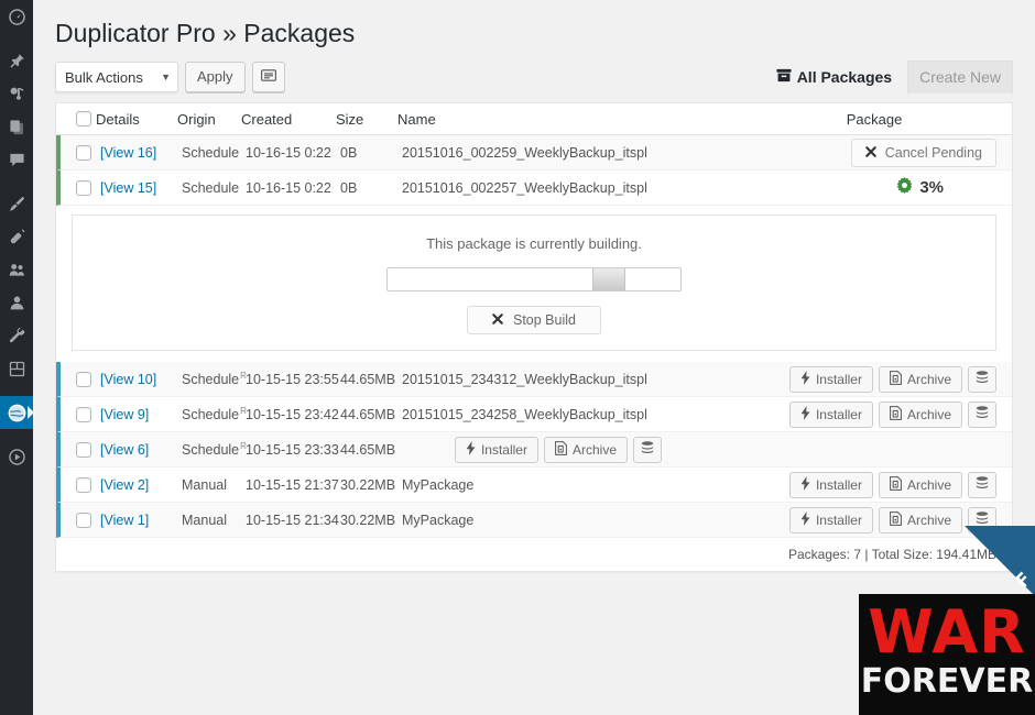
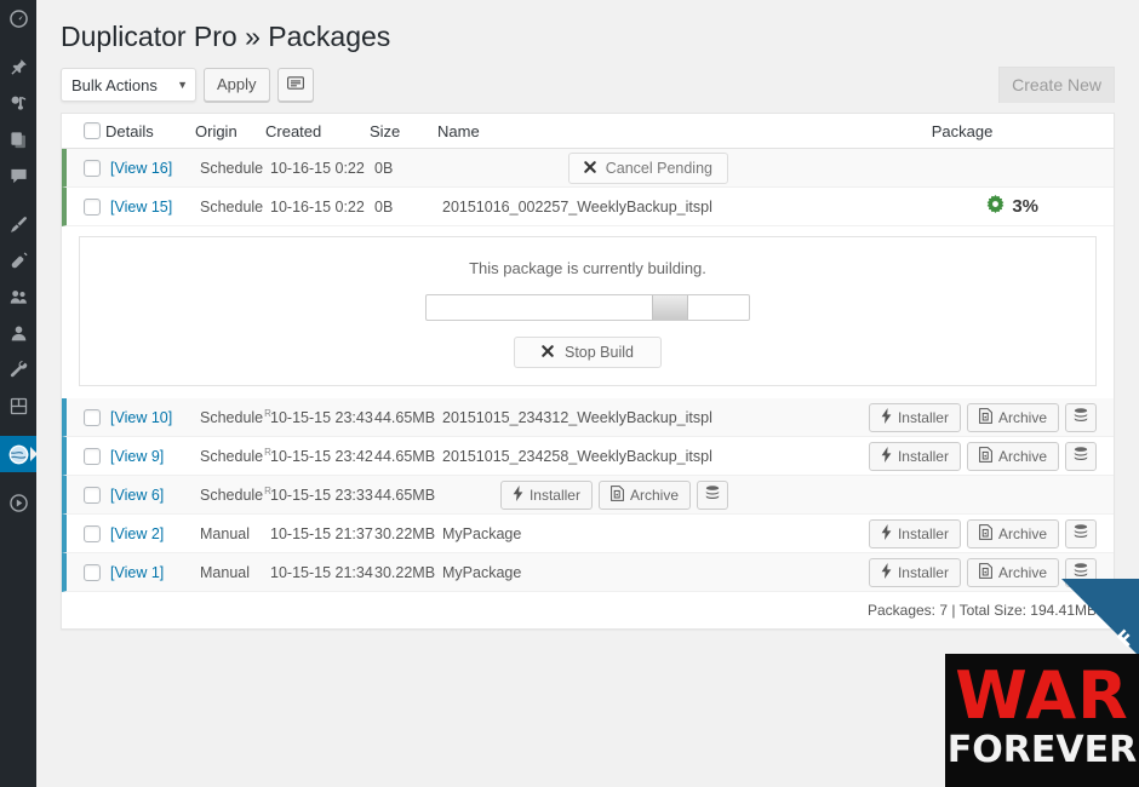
  Duplicator Pro » Packages
  Bulk Actions
  ▼
  Apply
- All Packages
  Create New
  Details
  Origin
  Created
  Size
  Name
  Package
  [View 16]
  Schedule
  10-16-15 0:22
  0B
- 20151016_002259_WeeklyBackup_itspl
  Cancel Pending
  [View 15]
  Schedule
  10-16-15 0:22
  0B
  20151016_002257_WeeklyBackup_itspl
  3%
  This package is currently building.
  Stop Build
  [View 10]
  ScheduleR
- 10-15-15 23:55
+ 10-15-15 23:43
  44.65MB
  20151015_234312_WeeklyBackup_itspl
  Installer
  Archive
  [View 9]
  ScheduleR
  10-15-15 23:42
  44.65MB
  20151015_234258_WeeklyBackup_itspl
  Installer
  Archive
  [View 6]
  ScheduleR
  10-15-15 23:33
  44.65MB
  Installer
  Archive
  [View 2]
  Manual
  10-15-15 21:37
  30.22MB
  MyPackage
  Installer
  Archive
  [View 1]
  Manual
  10-15-15 21:34
  30.22MB
  MyPackage
  Installer
  Archive
  Packages: 7 | Total Size: 194.41MB
  WAR
  FOREVER
